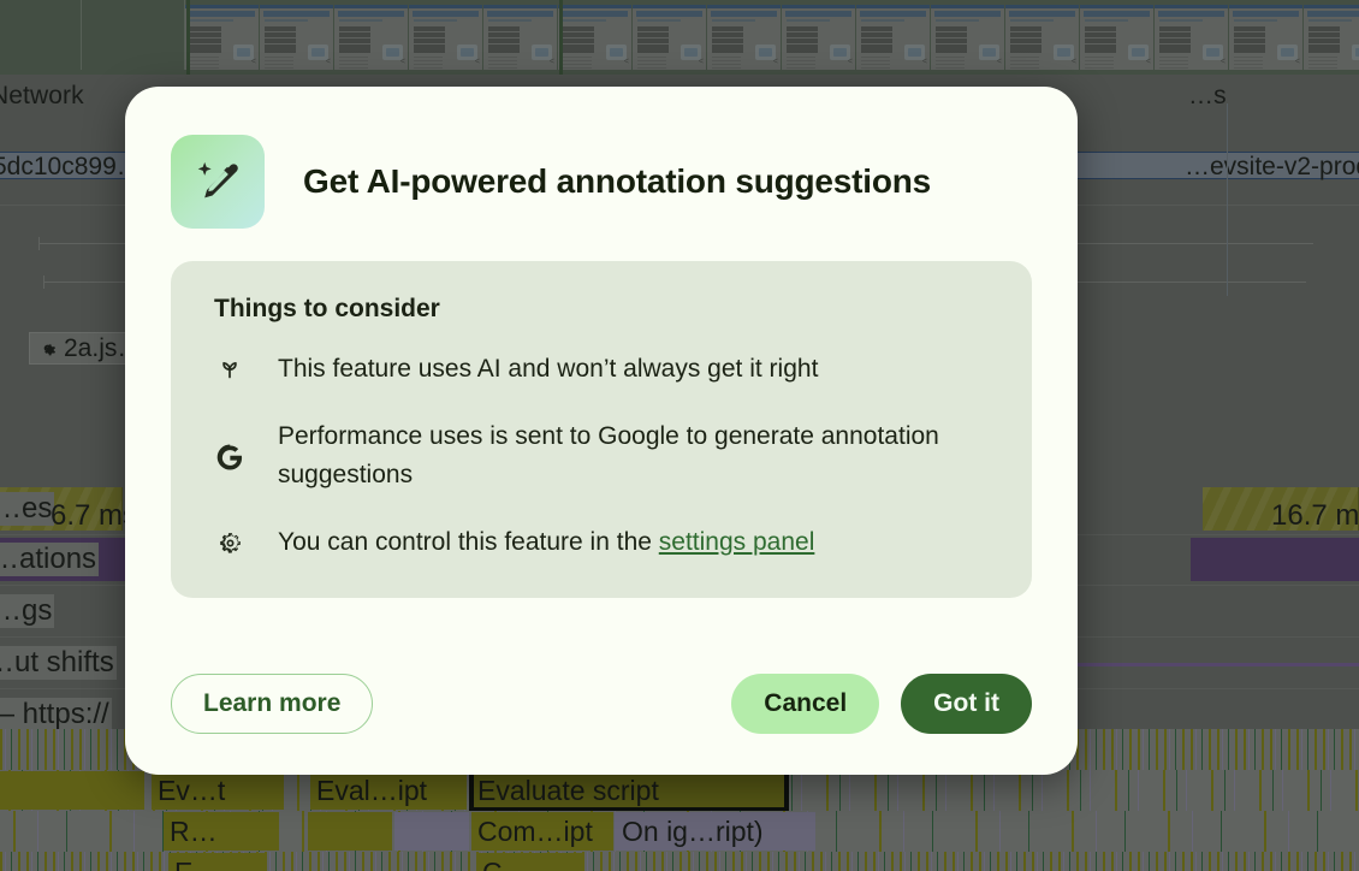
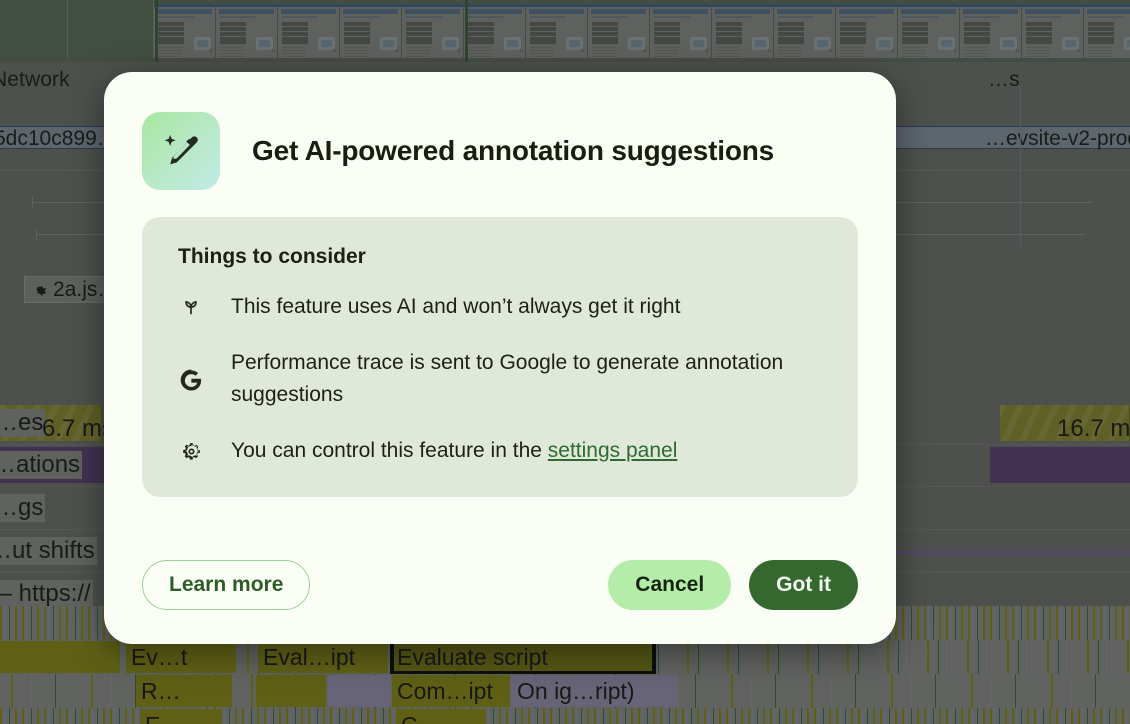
  etwork
  …s
  dc10c899
  …evsite-v2-pro
  2a.js
  …es
  6.7 m
  16.7 m
  …ations
  …gs
  …ut shifts
  — https://
  Ev…t
  Eval…ipt
  Evaluate script
  R…
  Com…ipt
  On ig…ript)
  Get AI-powered annotation suggestions
  Things to consider
  This feature uses AI and won’t always get it right
- Performance uses is sent to Google to generate annotation suggestions
+ Performance trace is sent to Google to generate annotation suggestions
  You can control this feature in the settings panel
  Learn more
  Cancel
  Got it
